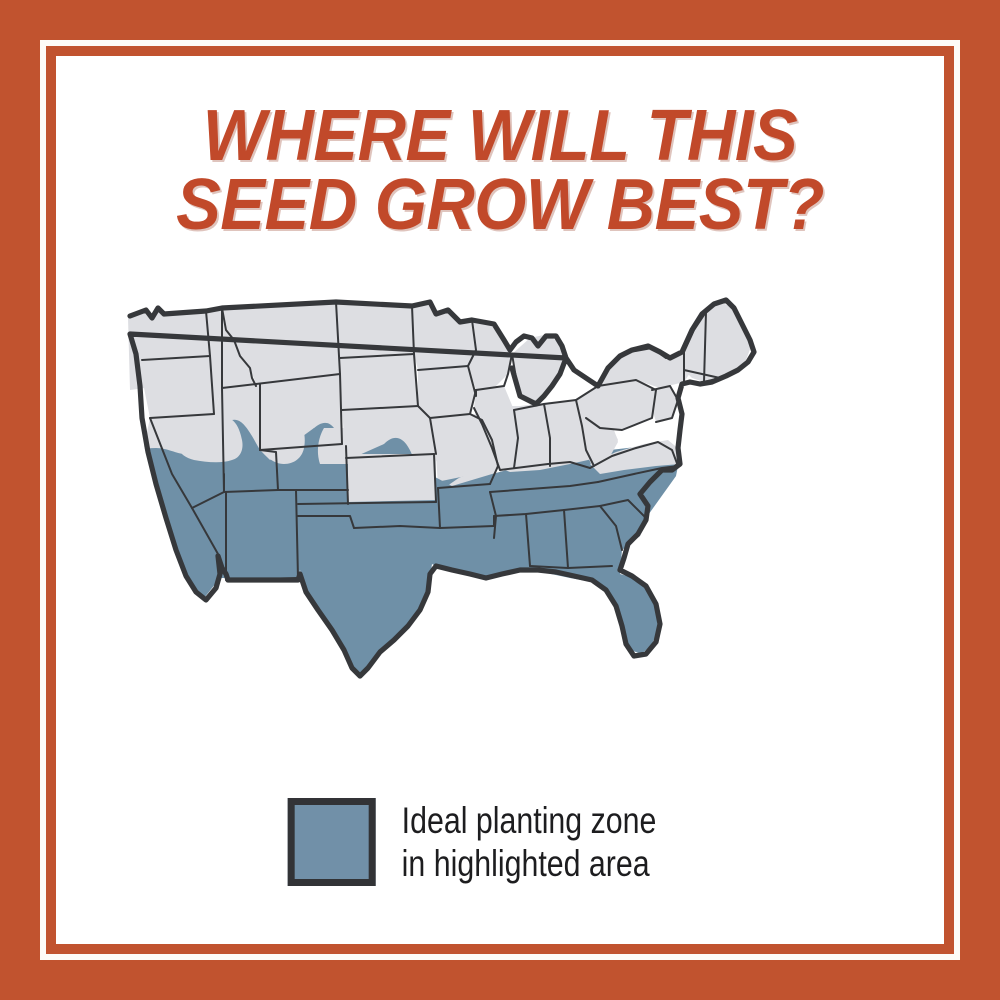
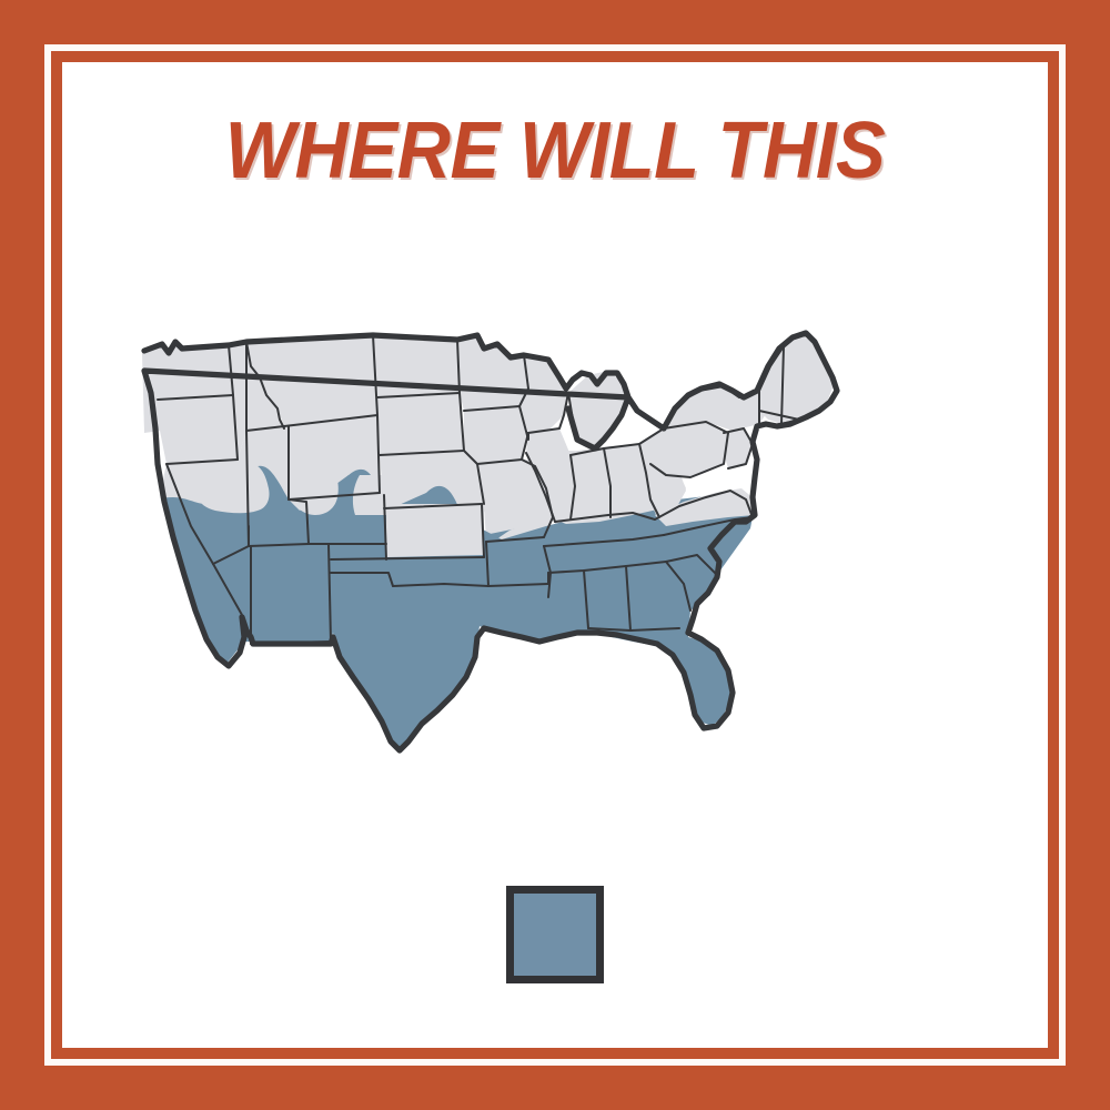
  WHERE WILL THIS
- SEED GROW BEST?
- Ideal planting zone
- in highlighted area
